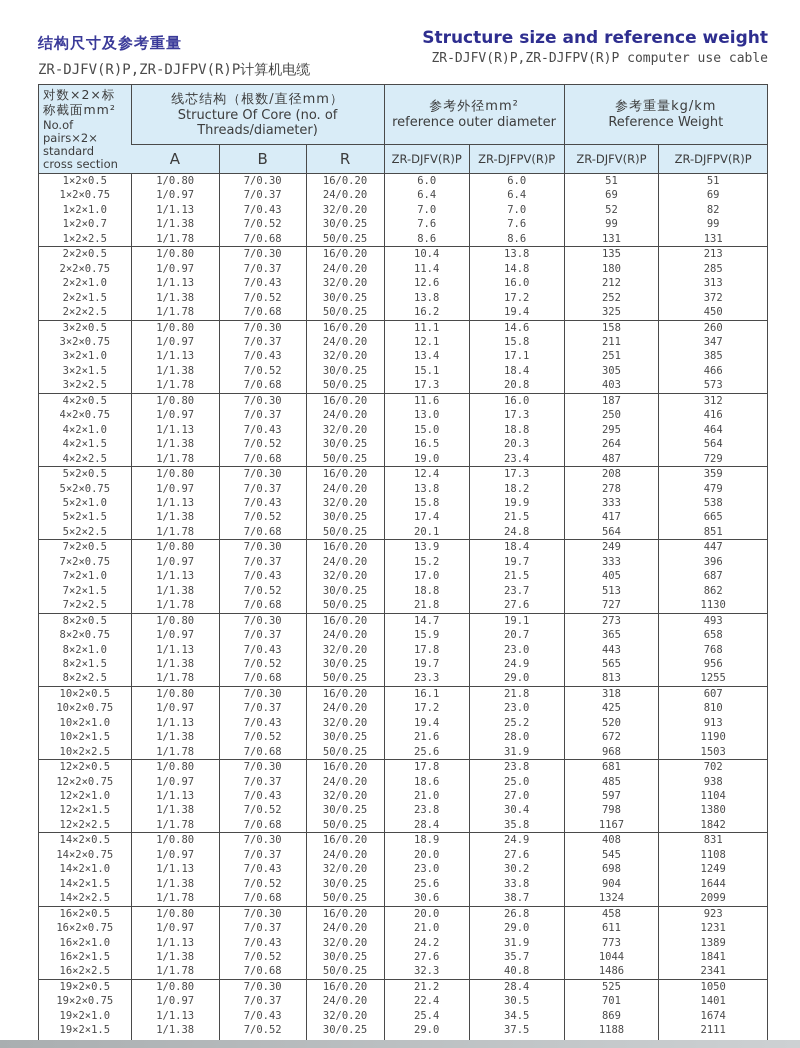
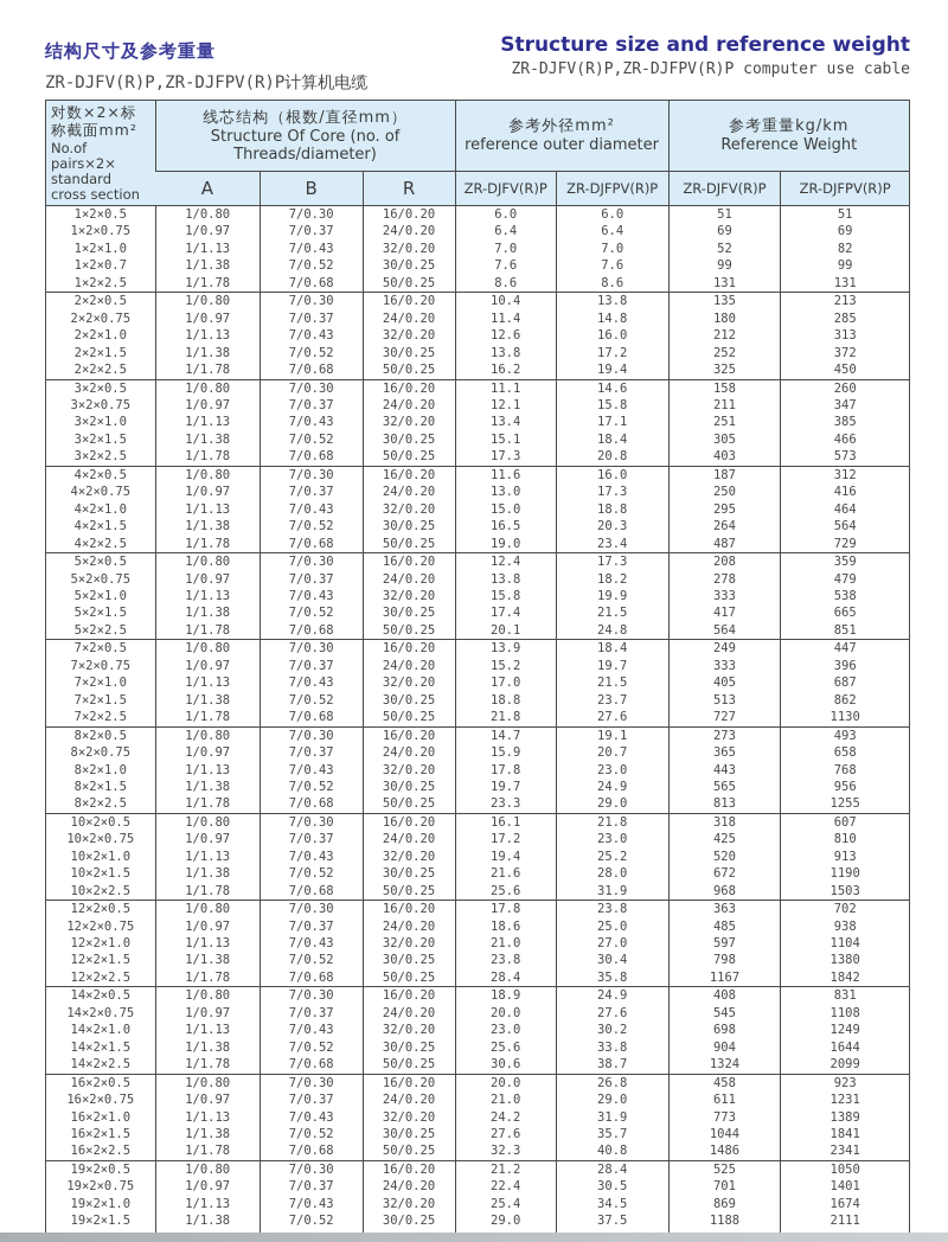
  结构尺寸及参考重量
  ZR-DJFV(R)P,ZR-DJFPV(R)P计算机电缆
  Structure size and reference weight
  ZR-DJFV(R)P,ZR-DJFPV(R)P computer use cable
  对数×2×标称截面mm² No.of pairs×2× standard cross section	线芯结构（根数/直径mm） Structure Of Core (no. of Threads/diameter)	参考外径mm² reference outer diameter	参考重量kg/km Reference Weight
  A	B	R	ZR-DJFV(R)P	ZR-DJFPV(R)P	ZR-DJFV(R)P	ZR-DJFPV(R)P
  1×2×0.5	1/0.80	7/0.30	16/0.20	6.0	6.0	51	51
  1×2×0.75	1/0.97	7/0.37	24/0.20	6.4	6.4	69	69
  1×2×1.0	1/1.13	7/0.43	32/0.20	7.0	7.0	52	82
  1×2×0.7	1/1.38	7/0.52	30/0.25	7.6	7.6	99	99
  1×2×2.5	1/1.78	7/0.68	50/0.25	8.6	8.6	131	131
  2×2×0.5	1/0.80	7/0.30	16/0.20	10.4	13.8	135	213
  2×2×0.75	1/0.97	7/0.37	24/0.20	11.4	14.8	180	285
  2×2×1.0	1/1.13	7/0.43	32/0.20	12.6	16.0	212	313
  2×2×1.5	1/1.38	7/0.52	30/0.25	13.8	17.2	252	372
  2×2×2.5	1/1.78	7/0.68	50/0.25	16.2	19.4	325	450
  3×2×0.5	1/0.80	7/0.30	16/0.20	11.1	14.6	158	260
  3×2×0.75	1/0.97	7/0.37	24/0.20	12.1	15.8	211	347
  3×2×1.0	1/1.13	7/0.43	32/0.20	13.4	17.1	251	385
  3×2×1.5	1/1.38	7/0.52	30/0.25	15.1	18.4	305	466
  3×2×2.5	1/1.78	7/0.68	50/0.25	17.3	20.8	403	573
  4×2×0.5	1/0.80	7/0.30	16/0.20	11.6	16.0	187	312
  4×2×0.75	1/0.97	7/0.37	24/0.20	13.0	17.3	250	416
  4×2×1.0	1/1.13	7/0.43	32/0.20	15.0	18.8	295	464
  4×2×1.5	1/1.38	7/0.52	30/0.25	16.5	20.3	264	564
  4×2×2.5	1/1.78	7/0.68	50/0.25	19.0	23.4	487	729
  5×2×0.5	1/0.80	7/0.30	16/0.20	12.4	17.3	208	359
  5×2×0.75	1/0.97	7/0.37	24/0.20	13.8	18.2	278	479
  5×2×1.0	1/1.13	7/0.43	32/0.20	15.8	19.9	333	538
  5×2×1.5	1/1.38	7/0.52	30/0.25	17.4	21.5	417	665
  5×2×2.5	1/1.78	7/0.68	50/0.25	20.1	24.8	564	851
  7×2×0.5	1/0.80	7/0.30	16/0.20	13.9	18.4	249	447
  7×2×0.75	1/0.97	7/0.37	24/0.20	15.2	19.7	333	396
  7×2×1.0	1/1.13	7/0.43	32/0.20	17.0	21.5	405	687
  7×2×1.5	1/1.38	7/0.52	30/0.25	18.8	23.7	513	862
  7×2×2.5	1/1.78	7/0.68	50/0.25	21.8	27.6	727	1130
  8×2×0.5	1/0.80	7/0.30	16/0.20	14.7	19.1	273	493
  8×2×0.75	1/0.97	7/0.37	24/0.20	15.9	20.7	365	658
  8×2×1.0	1/1.13	7/0.43	32/0.20	17.8	23.0	443	768
  8×2×1.5	1/1.38	7/0.52	30/0.25	19.7	24.9	565	956
  8×2×2.5	1/1.78	7/0.68	50/0.25	23.3	29.0	813	1255
  10×2×0.5	1/0.80	7/0.30	16/0.20	16.1	21.8	318	607
  10×2×0.75	1/0.97	7/0.37	24/0.20	17.2	23.0	425	810
  10×2×1.0	1/1.13	7/0.43	32/0.20	19.4	25.2	520	913
  10×2×1.5	1/1.38	7/0.52	30/0.25	21.6	28.0	672	1190
  10×2×2.5	1/1.78	7/0.68	50/0.25	25.6	31.9	968	1503
- 12×2×0.5	1/0.80	7/0.30	16/0.20	17.8	23.8	681	702
+ 12×2×0.5	1/0.80	7/0.30	16/0.20	17.8	23.8	363	702
  12×2×0.75	1/0.97	7/0.37	24/0.20	18.6	25.0	485	938
  12×2×1.0	1/1.13	7/0.43	32/0.20	21.0	27.0	597	1104
  12×2×1.5	1/1.38	7/0.52	30/0.25	23.8	30.4	798	1380
  12×2×2.5	1/1.78	7/0.68	50/0.25	28.4	35.8	1167	1842
  14×2×0.5	1/0.80	7/0.30	16/0.20	18.9	24.9	408	831
  14×2×0.75	1/0.97	7/0.37	24/0.20	20.0	27.6	545	1108
  14×2×1.0	1/1.13	7/0.43	32/0.20	23.0	30.2	698	1249
  14×2×1.5	1/1.38	7/0.52	30/0.25	25.6	33.8	904	1644
  14×2×2.5	1/1.78	7/0.68	50/0.25	30.6	38.7	1324	2099
  16×2×0.5	1/0.80	7/0.30	16/0.20	20.0	26.8	458	923
  16×2×0.75	1/0.97	7/0.37	24/0.20	21.0	29.0	611	1231
  16×2×1.0	1/1.13	7/0.43	32/0.20	24.2	31.9	773	1389
  16×2×1.5	1/1.38	7/0.52	30/0.25	27.6	35.7	1044	1841
  16×2×2.5	1/1.78	7/0.68	50/0.25	32.3	40.8	1486	2341
  19×2×0.5	1/0.80	7/0.30	16/0.20	21.2	28.4	525	1050
  19×2×0.75	1/0.97	7/0.37	24/0.20	22.4	30.5	701	1401
  19×2×1.0	1/1.13	7/0.43	32/0.20	25.4	34.5	869	1674
  19×2×1.5	1/1.38	7/0.52	30/0.25	29.0	37.5	1188	2111
